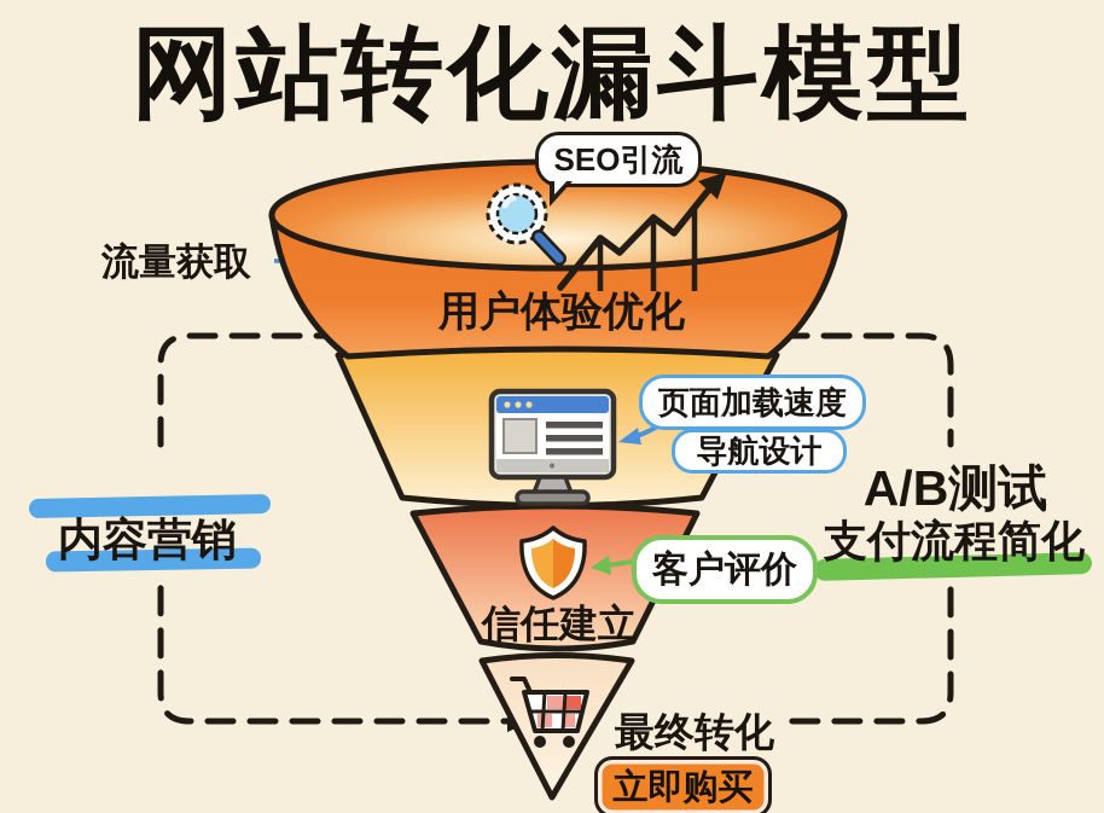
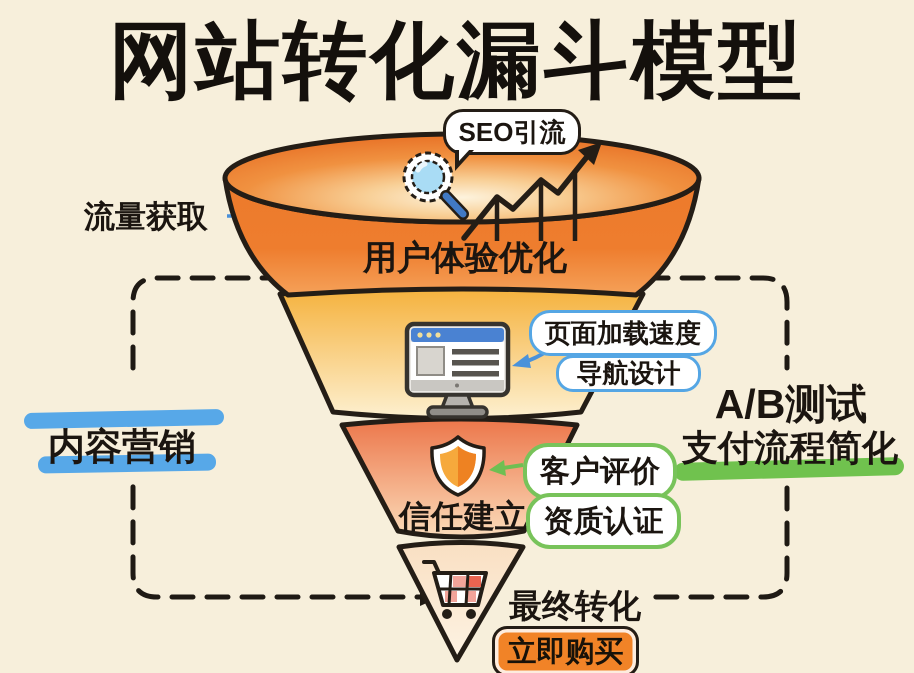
  网站转化漏斗模型
  SEO引流
  流量获取
  用户体验优化
  页面加载速度
  导航设计
  内容营销
  A/B测试
  支付流程简化
  客户评价
+ 资质认证
  信任建立
  最终转化
  立即购买
